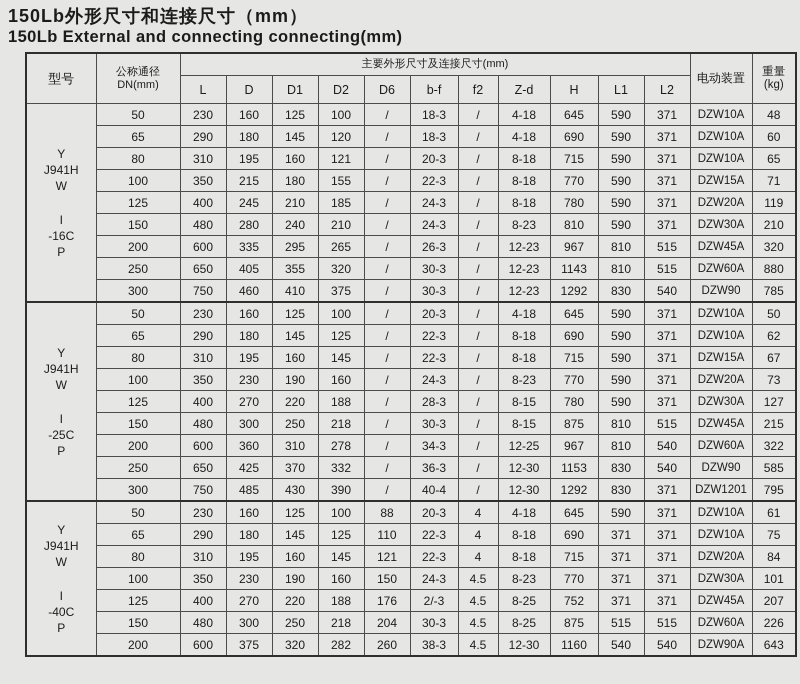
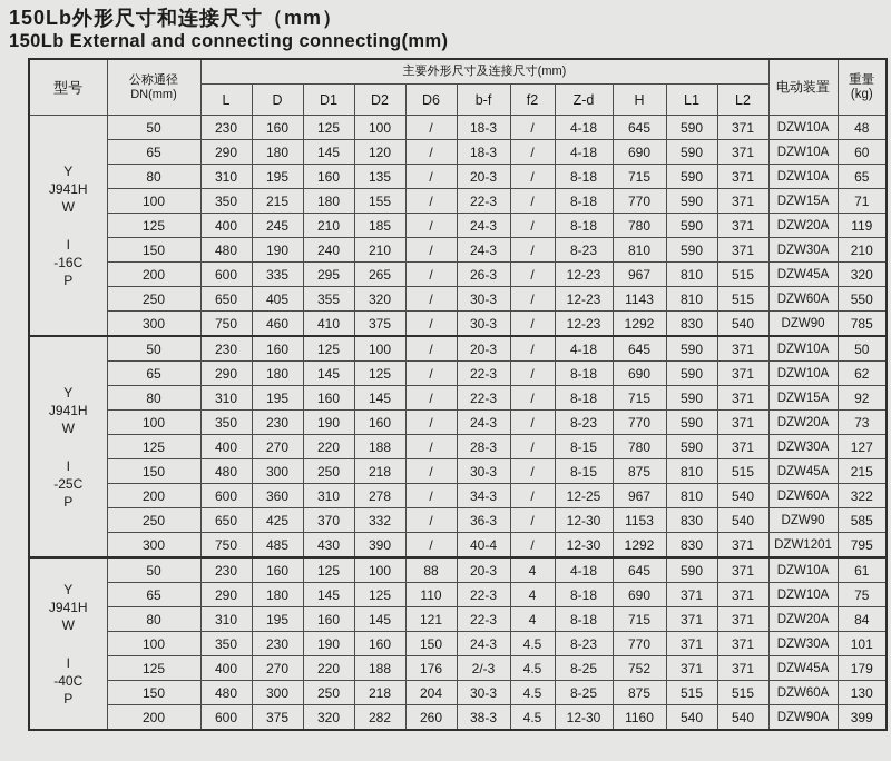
  150Lb外形尺寸和连接尺寸（mm）
  150Lb External and connecting connecting(mm)
  型号	公称通径 DN(mm)	主要外形尺寸及连接尺寸(mm)	电动装置	重量 (kg)
  L	D	D1	D2	D6	b-f	f2	Z-d	H	L1	L2
  YJ941HWI-16CP	50	230	160	125	100	/	18-3	/	4-18	645	590	371	DZW10A	48
  65	290	180	145	120	/	18-3	/	4-18	690	590	371	DZW10A	60
- 80	310	195	160	121	/	20-3	/	8-18	715	590	371	DZW10A	65
+ 80	310	195	160	135	/	20-3	/	8-18	715	590	371	DZW10A	65
  100	350	215	180	155	/	22-3	/	8-18	770	590	371	DZW15A	71
  125	400	245	210	185	/	24-3	/	8-18	780	590	371	DZW20A	119
- 150	480	280	240	210	/	24-3	/	8-23	810	590	371	DZW30A	210
+ 150	480	190	240	210	/	24-3	/	8-23	810	590	371	DZW30A	210
  200	600	335	295	265	/	26-3	/	12-23	967	810	515	DZW45A	320
- 250	650	405	355	320	/	30-3	/	12-23	1143	810	515	DZW60A	880
+ 250	650	405	355	320	/	30-3	/	12-23	1143	810	515	DZW60A	550
  300	750	460	410	375	/	30-3	/	12-23	1292	830	540	DZW90	785
  YJ941HWI-25CP	50	230	160	125	100	/	20-3	/	4-18	645	590	371	DZW10A	50
  65	290	180	145	125	/	22-3	/	8-18	690	590	371	DZW10A	62
- 80	310	195	160	145	/	22-3	/	8-18	715	590	371	DZW15A	67
+ 80	310	195	160	145	/	22-3	/	8-18	715	590	371	DZW15A	92
  100	350	230	190	160	/	24-3	/	8-23	770	590	371	DZW20A	73
  125	400	270	220	188	/	28-3	/	8-15	780	590	371	DZW30A	127
  150	480	300	250	218	/	30-3	/	8-15	875	810	515	DZW45A	215
  200	600	360	310	278	/	34-3	/	12-25	967	810	540	DZW60A	322
  250	650	425	370	332	/	36-3	/	12-30	1153	830	540	DZW90	585
  300	750	485	430	390	/	40-4	/	12-30	1292	830	371	DZW1201	795
  YJ941HWI-40CP	50	230	160	125	100	88	20-3	4	4-18	645	590	371	DZW10A	61
  65	290	180	145	125	110	22-3	4	8-18	690	371	371	DZW10A	75
  80	310	195	160	145	121	22-3	4	8-18	715	371	371	DZW20A	84
  100	350	230	190	160	150	24-3	4.5	8-23	770	371	371	DZW30A	101
- 125	400	270	220	188	176	2/-3	4.5	8-25	752	371	371	DZW45A	207
+ 125	400	270	220	188	176	2/-3	4.5	8-25	752	371	371	DZW45A	179
- 150	480	300	250	218	204	30-3	4.5	8-25	875	515	515	DZW60A	226
+ 150	480	300	250	218	204	30-3	4.5	8-25	875	515	515	DZW60A	130
- 200	600	375	320	282	260	38-3	4.5	12-30	1160	540	540	DZW90A	643
+ 200	600	375	320	282	260	38-3	4.5	12-30	1160	540	540	DZW90A	399
